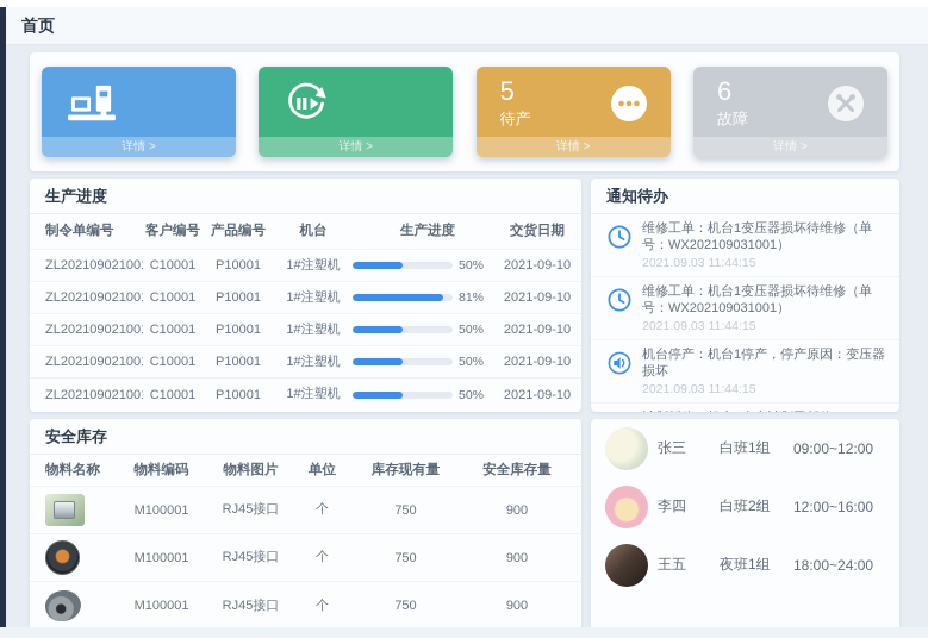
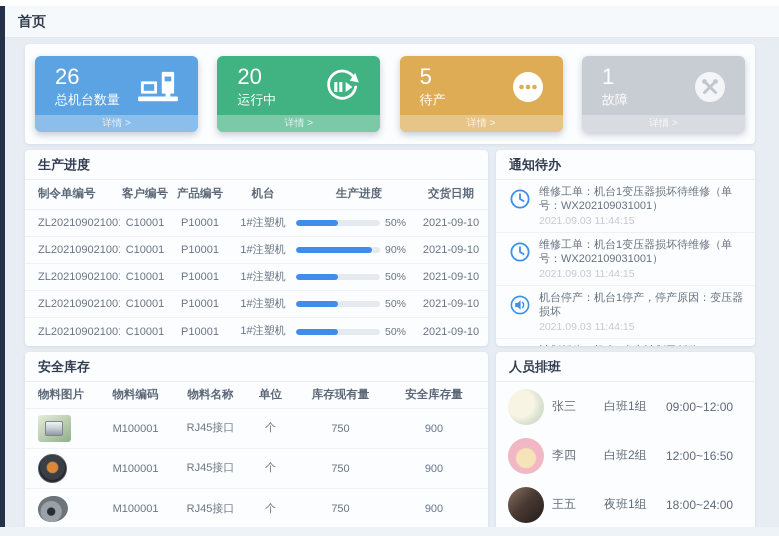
  首页
+ 26
+ 总机台数量
  详情 >
+ 20
+ 运行中
  详情 >
  5
  待产
  详情 >
- 6
+ 1
  故障
  详情 >
  生产进度
  制令单编号
  客户编号
  产品编号
  机台
  生产进度
  交货日期
  ZL20210902100
  C10001
  P10001
  1#注塑机
  50%
  2021-09-10
  ZL20210902100
  C10001
  P10001
  1#注塑机
- 81%
+ 90%
  2021-09-10
  ZL20210902100
  C10001
  P10001
  1#注塑机
  50%
  2021-09-10
  ZL20210902100
  C10001
  P10001
  1#注塑机
  50%
  2021-09-10
  ZL20210902100
  C10001
  P10001
  1#注塑机
  50%
  2021-09-10
  通知待办
  维修工单：机台1变压器损坏待维修（单号：WX202109031001）
  2021.09.03 11:44:15
  维修工单：机台1变压器损坏待维修（单号：WX202109031001）
  2021.09.03 11:44:15
  机台停产：机台1停产，停产原因：变压器损坏
  2021.09.03 11:44:15
  安全库存
- 物料名称
+ 物料图片
  物料编码
- 物料图片
+ 物料名称
  单位
  库存现有量
  安全库存量
  M100001
  RJ45接口
  个
  750
  900
  M100001
  RJ45接口
  个
  750
  900
  M100001
  RJ45接口
  个
  750
  900
+ 人员排班
  张三
  白班1组
  09:00~12:00
  李四
  白班2组
- 12:00~16:00
+ 12:00~16:50
  王五
  夜班1组
  18:00~24:00
